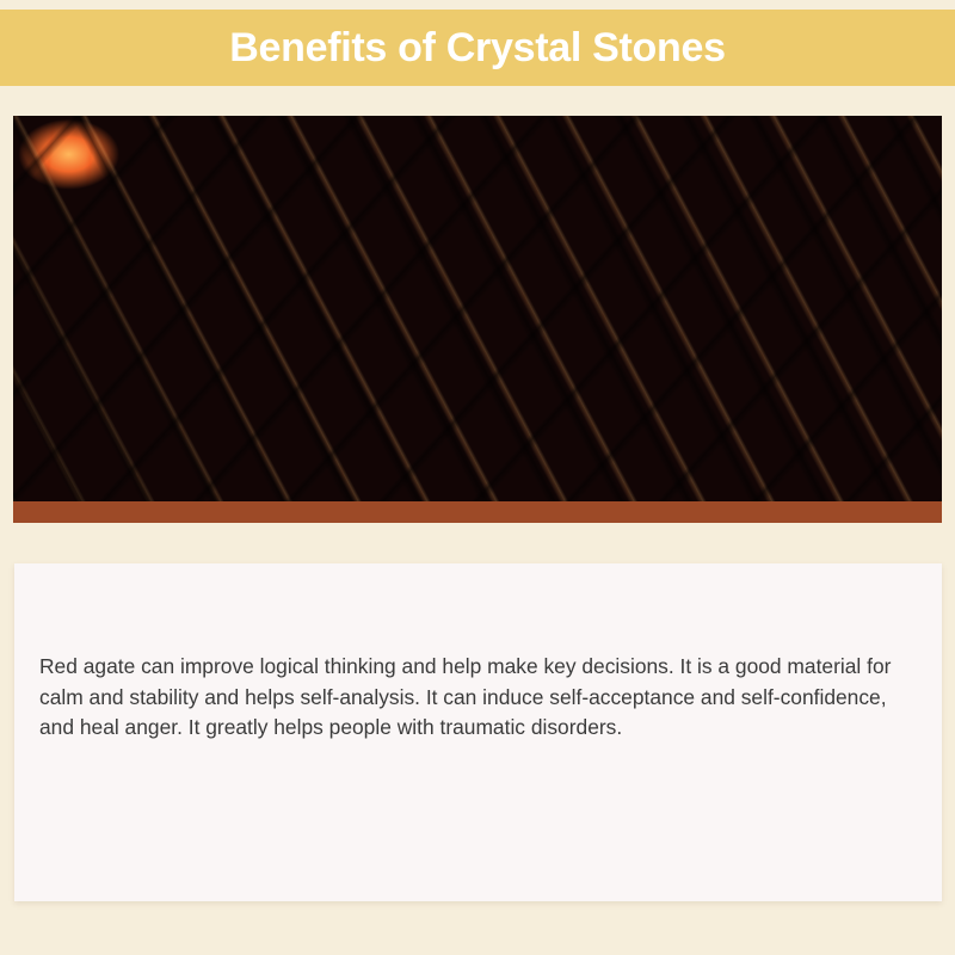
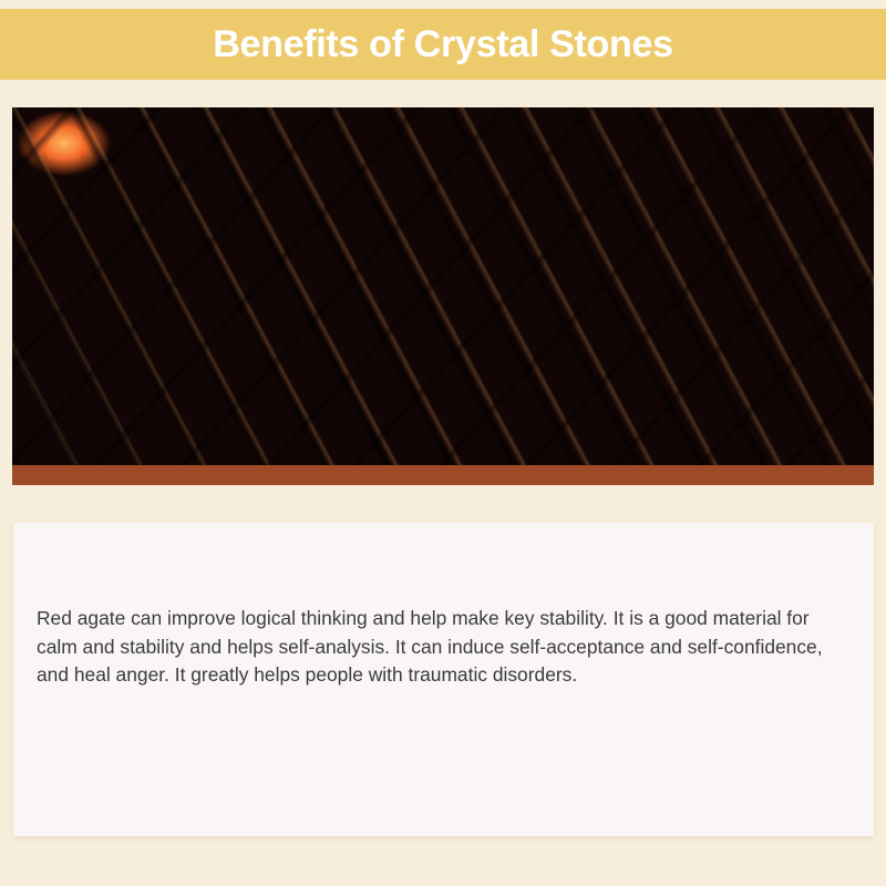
  Benefits of Crystal Stones
- Red agate can improve logical thinking and help make key decisions. It is a good material for calm and stability and helps self-analysis. It can induce self-acceptance and self-confidence, and heal anger. It greatly helps people with traumatic disorders.
+ Red agate can improve logical thinking and help make key stability. It is a good material for calm and stability and helps self-analysis. It can induce self-acceptance and self-confidence, and heal anger. It greatly helps people with traumatic disorders.
